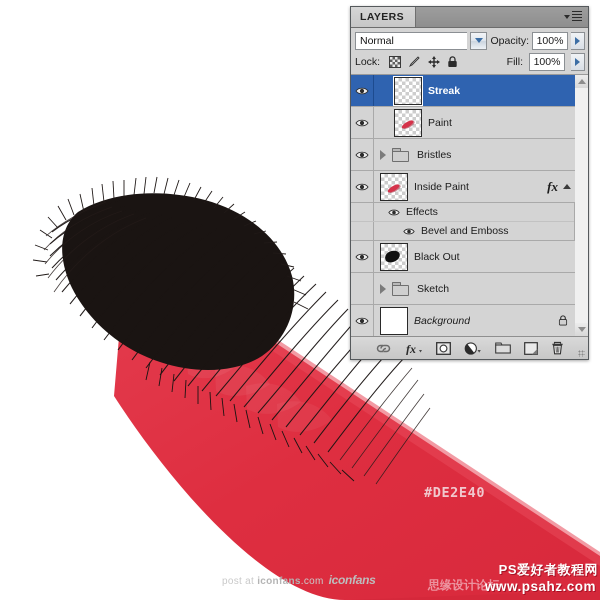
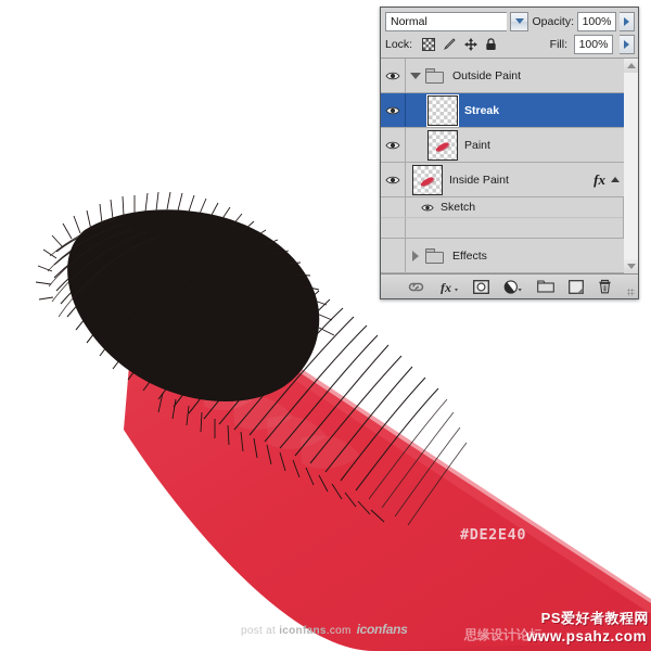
- LAYERS
  Normal
  Opacity:
  100%
  Lock:
  Fill:
  100%
+ Outside Paint
  Streak
  Paint
- Bristles
  Inside Paint
  fx
- Effects
+ Sketch
- Bevel and Emboss
- Black Out
- Sketch
+ Effects
- Background
  fx
  #DE2E40
  post at iconfans.com iconfans
  PS爱好者教程网
  思缘设计论坛
  www.psahz.com
